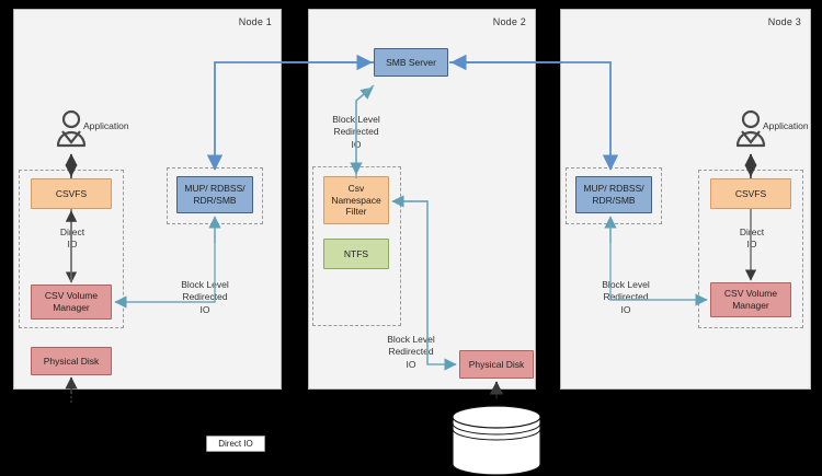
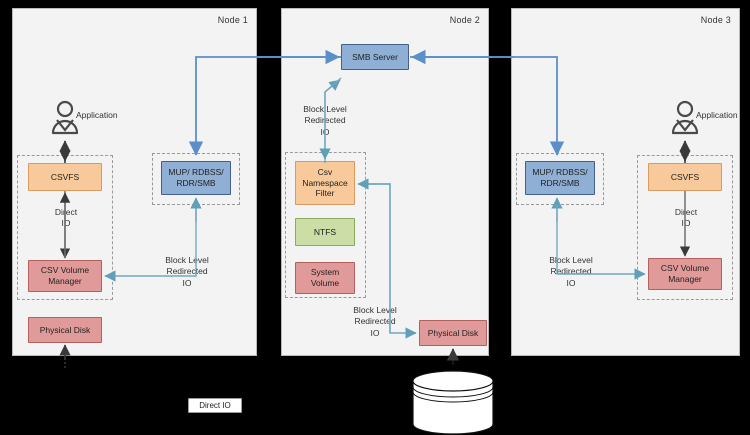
  Node 1
  CSVFS
  CSV Volume Manager
  Physical Disk
  MUP/ RDBSS/ RDR/SMB
  Application
  Diect
  IO
  Block Lvel
  Redirected
  IO
  Node 2
  SMB Server
  Csv Namespace Filter
  NTFS
+ System Volume
  Physical Disk
  Block Level
  Redirected
  IO
  Block Level
  Redirected
  IO
  Node 3
  MUP/ RDBSS/ RDR/SMB
  CSVFS
  CSV Volume Manager
  Application
  Diect
  IO
  Block Level
  Redirected
  IO
  Direct IO
